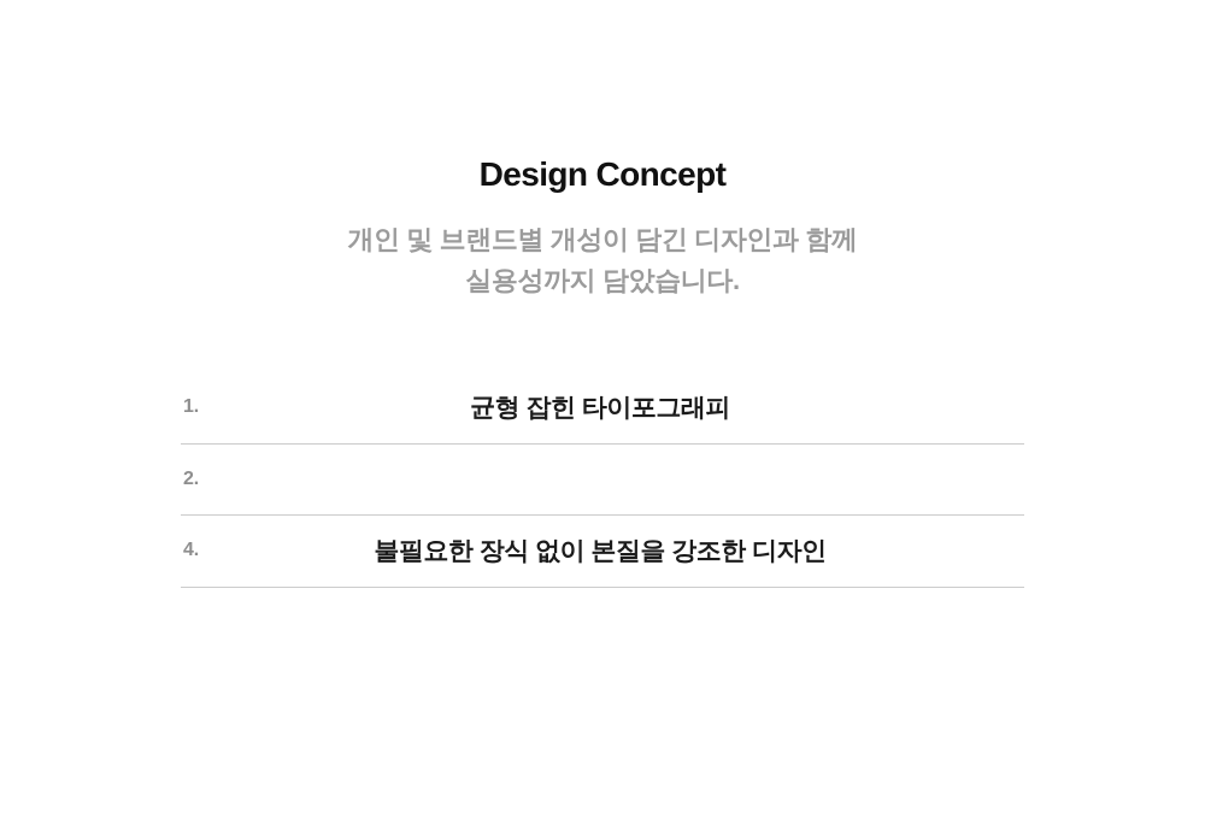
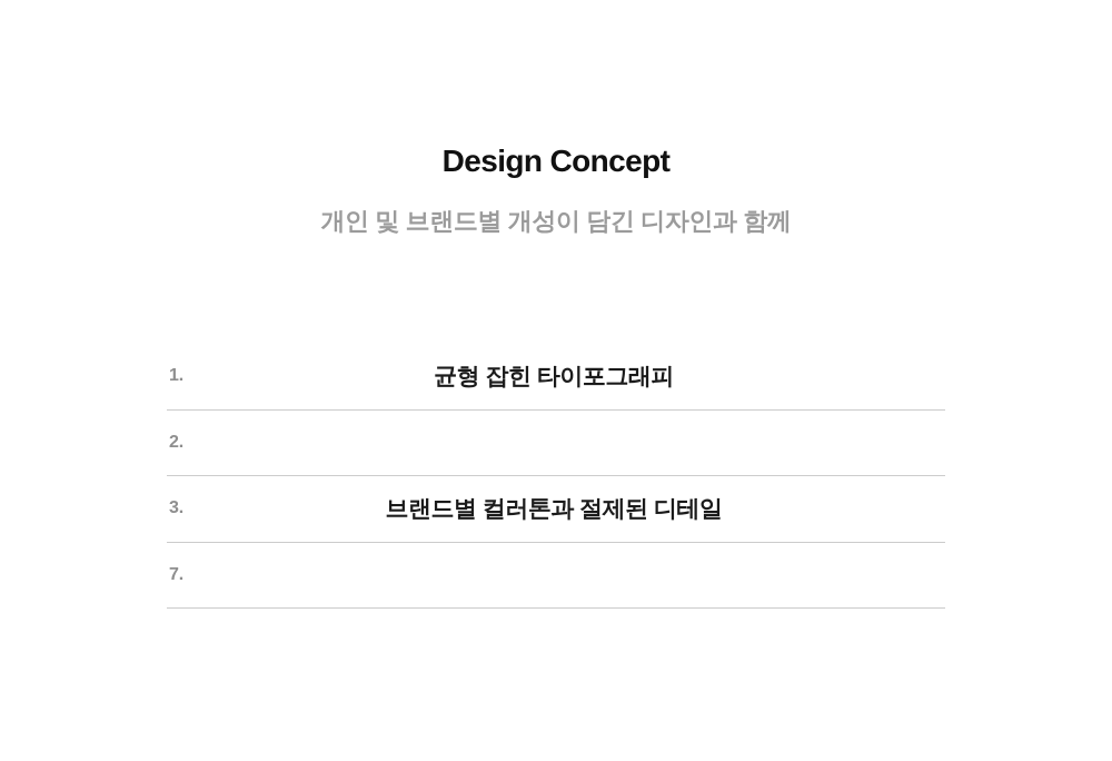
  Design Concept
  개인 및 브랜드별 개성이 담긴 디자인과 함께
- 실용성까지 담았습니다.
  1.
  균형 잡힌 타이포그래피
  2.
+ 3.
+ 브랜드별 컬러톤과 절제된 디테일
- 4.
+ 7.
- 불필요한 장식 없이 본질을 강조한 디자인
